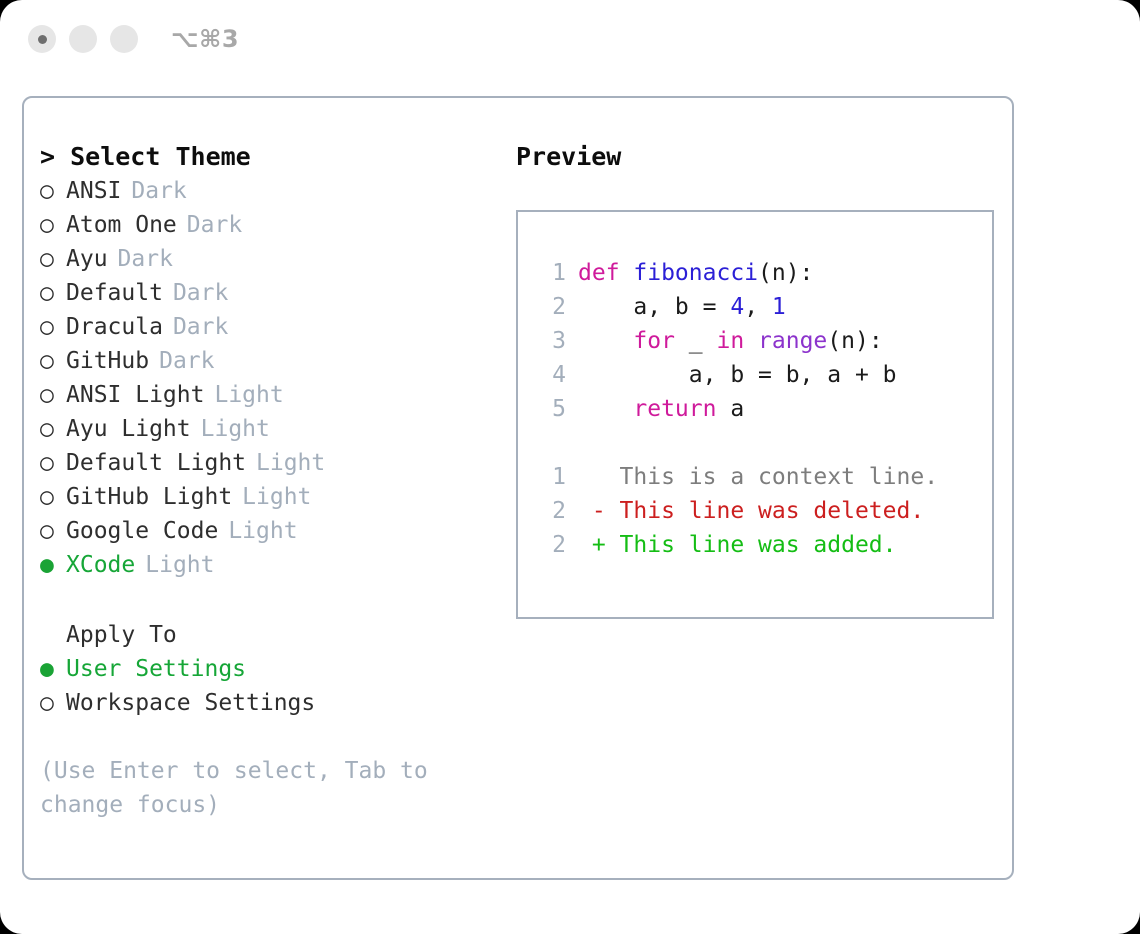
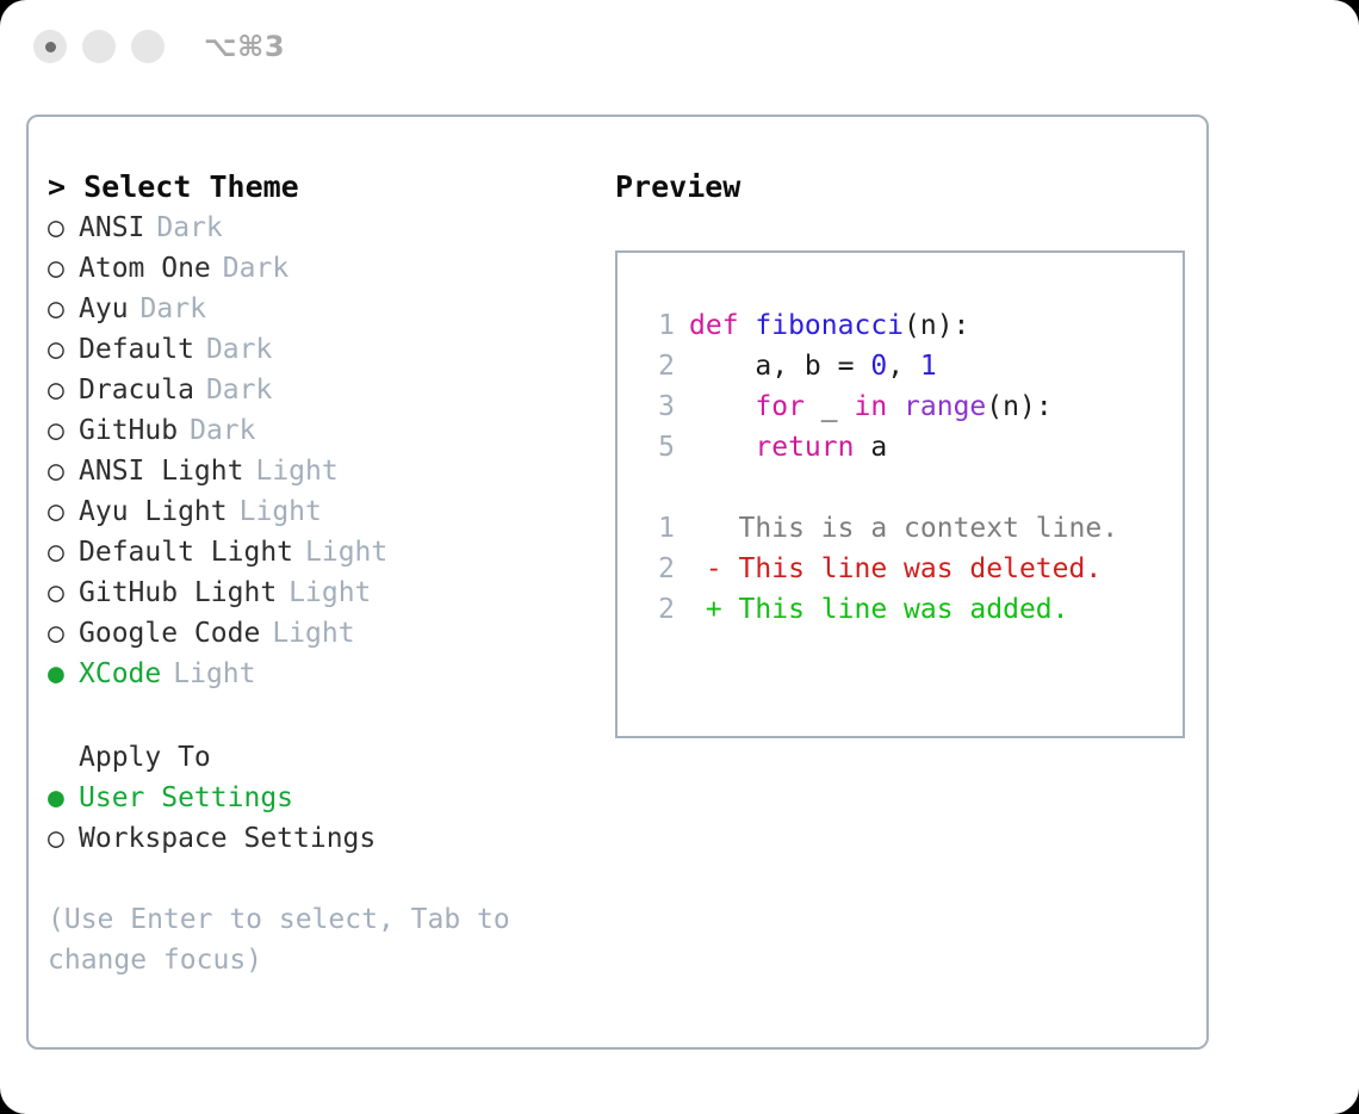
  ⌥⌘3
  > Select Theme
  ○
  ANSI
  Dark
  ○
  Atom One
  Dark
  ○
  Ayu
  Dark
  ○
  Default
  Dark
  ○
  Dracula
  Dark
  ○
  GitHub
  Dark
  ○
  ANSI Light
  Light
  ○
  Ayu Light
  Light
  ○
  Default Light
  Light
  ○
  GitHub Light
  Light
  ○
  Google Code
  Light
  ●
  XCode
  Light
  Apply To
  ●
  User Settings
  ○
  Workspace Settings
  (Use Enter to select, Tab to change focus)
  Preview
  1
  def fibonacci(n):
  2
- a, b = 4, 1
+ a, b = 0, 1
  3
  for _ in range(n):
- 4
- a, b = b, a + b
  5
  return a
  1
  This is a context line.
  2
  -
  This line was deleted.
  2
  +
  This line was added.
